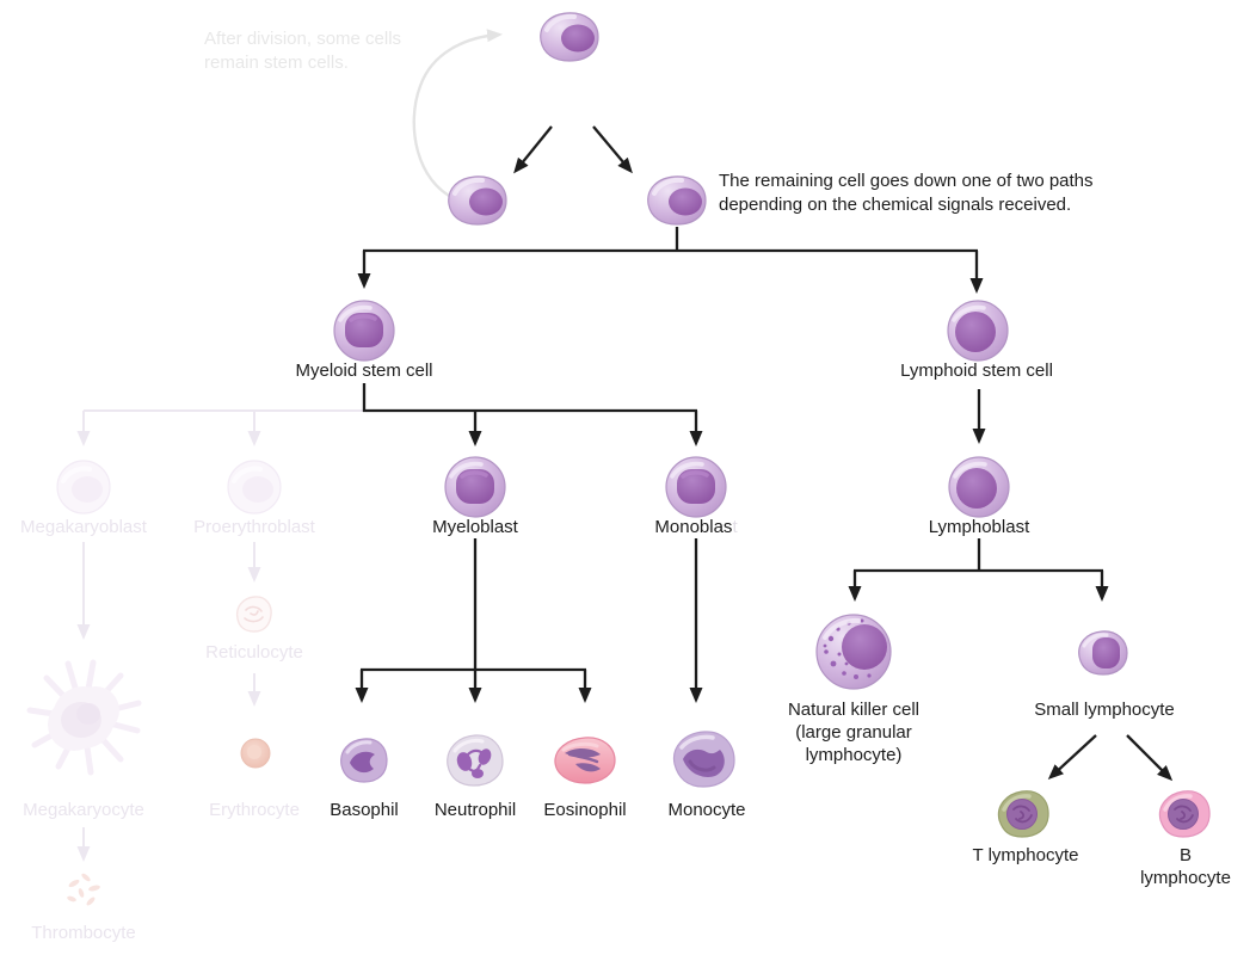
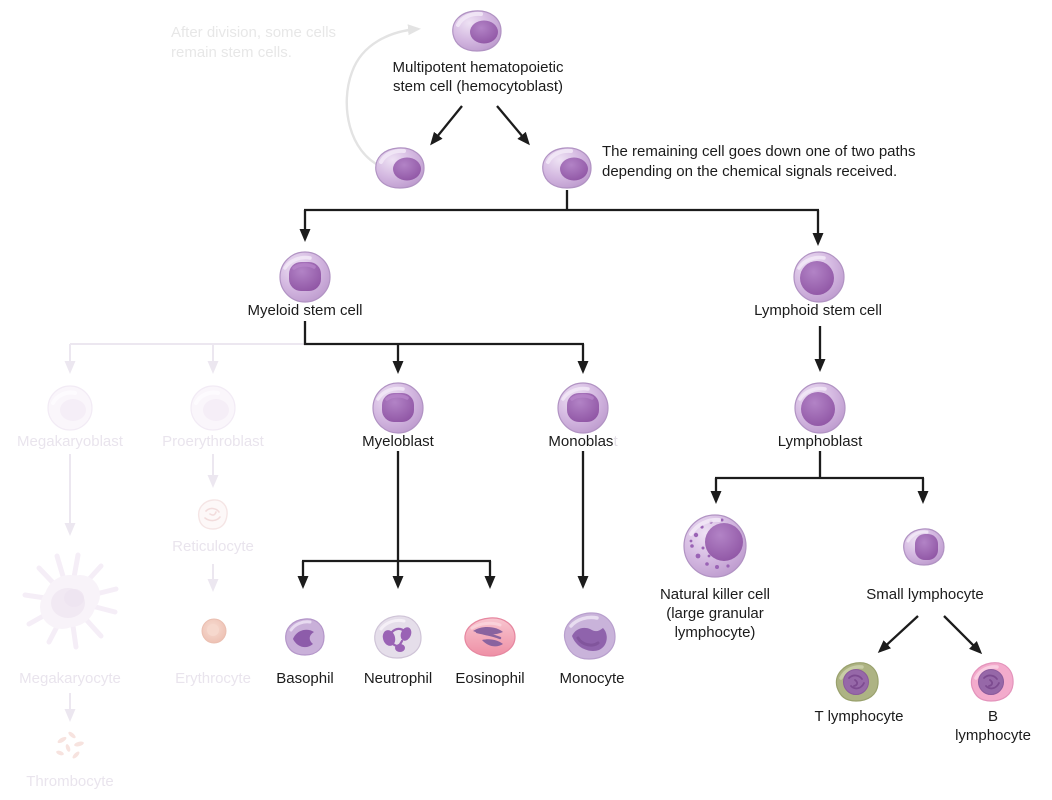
  After division, some cells
  remain stem cells.
+ Multipotent hematopoietic
+ stem cell (hemocytoblast)
  The remaining cell goes down one of two paths
  depending on the chemical signals received.
  Myeloid stem cell
  Lymphoid stem cell
  Megakaryoblast
  Proerythroblast
  Myeloblast
  Monoblast
  Lymphoblast
  Reticulocyte
  Natural killer cell
  (large granular
  lymphocyte)
  Small lymphocyte
  Megakaryocyte
  Erythrocyte
  Basophil
  Neutrophil
  Eosinophil
  Monocyte
  T lymphocyte
  B lymphocyte
  Thrombocyte
